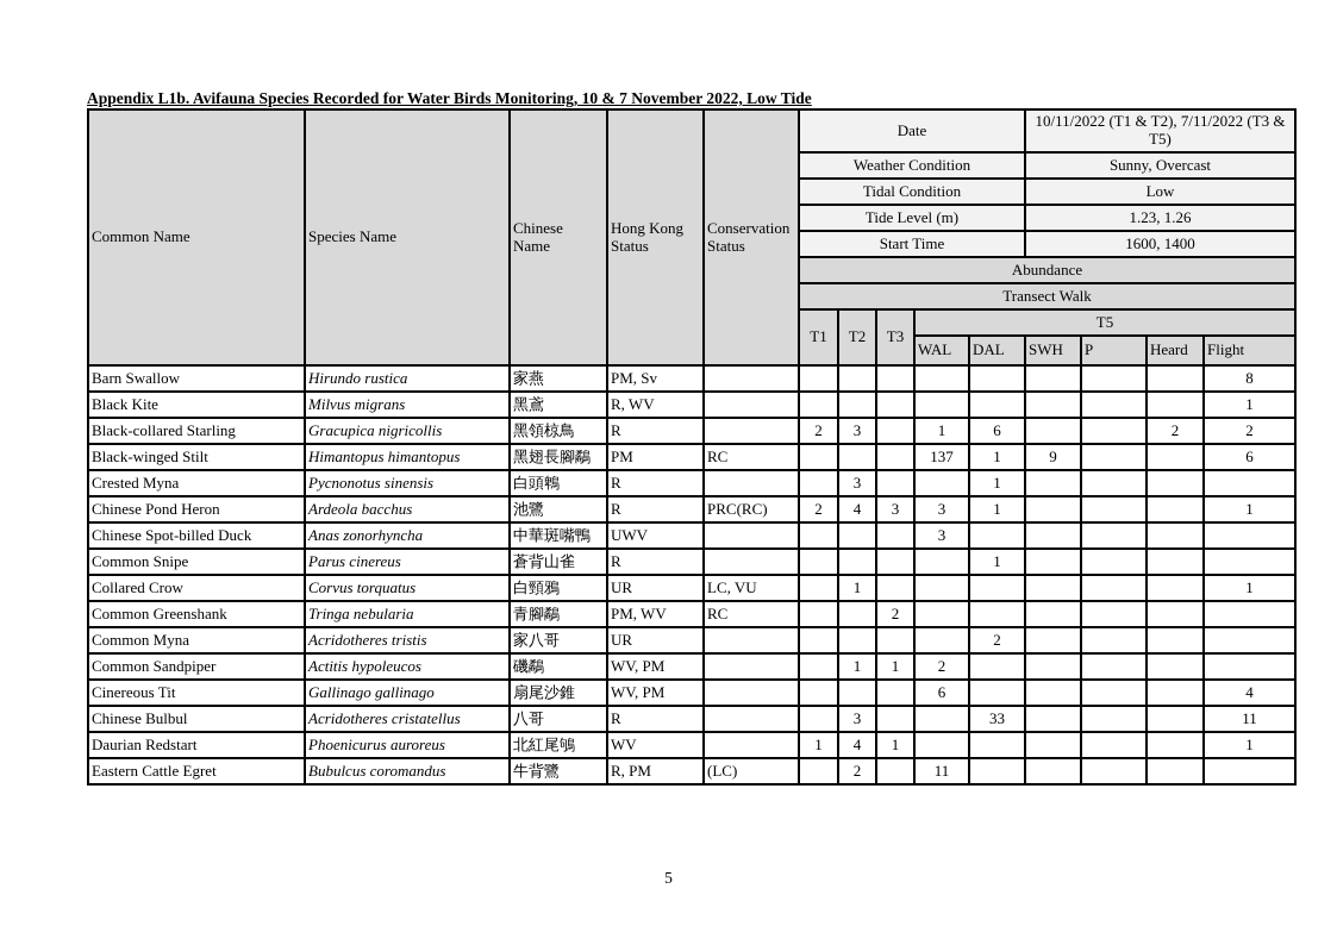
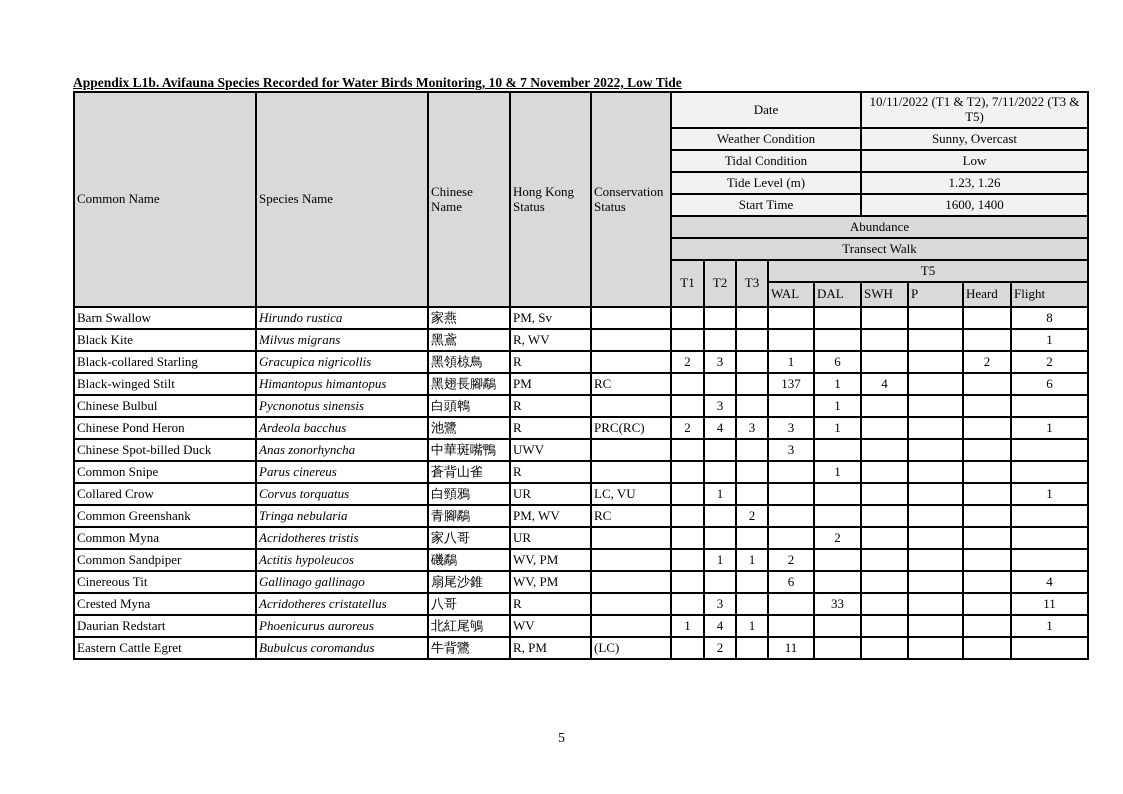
  Appendix L1b. Avifauna Species Recorded for Water Birds Monitoring, 10 & 7 November 2022, Low Tide
  Common Name	Species Name	Chinese Name	Hong Kong Status	Conservation Status	Date	10/11/2022 (T1 & T2), 7/11/2022 (T3 & T5)
  Weather Condition	Sunny, Overcast
  Tidal Condition	Low
  Tide Level (m)	1.23, 1.26
  Start Time	1600, 1400
  Abundance
  Transect Walk
  T1	T2	T3	T5
  WAL	DAL	SWH	P	Heard	Flight
  Barn Swallow	Hirundo rustica	家燕	PM, Sv										8
  Black Kite	Milvus migrans	黑鳶	R, WV										1
  Black-collared Starling	Gracupica nigricollis	黑領椋鳥	R		2	3		1	6			2	2
- Black-winged Stilt	Himantopus himantopus	黑翅長腳鷸	PM	RC				137	1	9			6
+ Black-winged Stilt	Himantopus himantopus	黑翅長腳鷸	PM	RC				137	1	4			6
- Crested Myna	Pycnonotus sinensis	白頭鵯	R			3			1
+ Chinese Bulbul	Pycnonotus sinensis	白頭鵯	R			3			1
  Chinese Pond Heron	Ardeola bacchus	池鷺	R	PRC(RC)	2	4	3	3	1				1
  Chinese Spot-billed Duck	Anas zonorhyncha	中華斑嘴鴨	UWV					3
  Common Snipe	Parus cinereus	蒼背山雀	R						1
  Collared Crow	Corvus torquatus	白頸鴉	UR	LC, VU		1							1
  Common Greenshank	Tringa nebularia	青腳鷸	PM, WV	RC			2
  Common Myna	Acridotheres tristis	家八哥	UR						2
  Common Sandpiper	Actitis hypoleucos	磯鷸	WV, PM			1	1	2
  Cinereous Tit	Gallinago gallinago	扇尾沙錐	WV, PM					6					4
- Chinese Bulbul	Acridotheres cristatellus	八哥	R			3			33				11
+ Crested Myna	Acridotheres cristatellus	八哥	R			3			33				11
  Daurian Redstart	Phoenicurus auroreus	北紅尾鴝	WV		1	4	1						1
  Eastern Cattle Egret	Bubulcus coromandus	牛背鷺	R, PM	(LC)		2		11
  5
